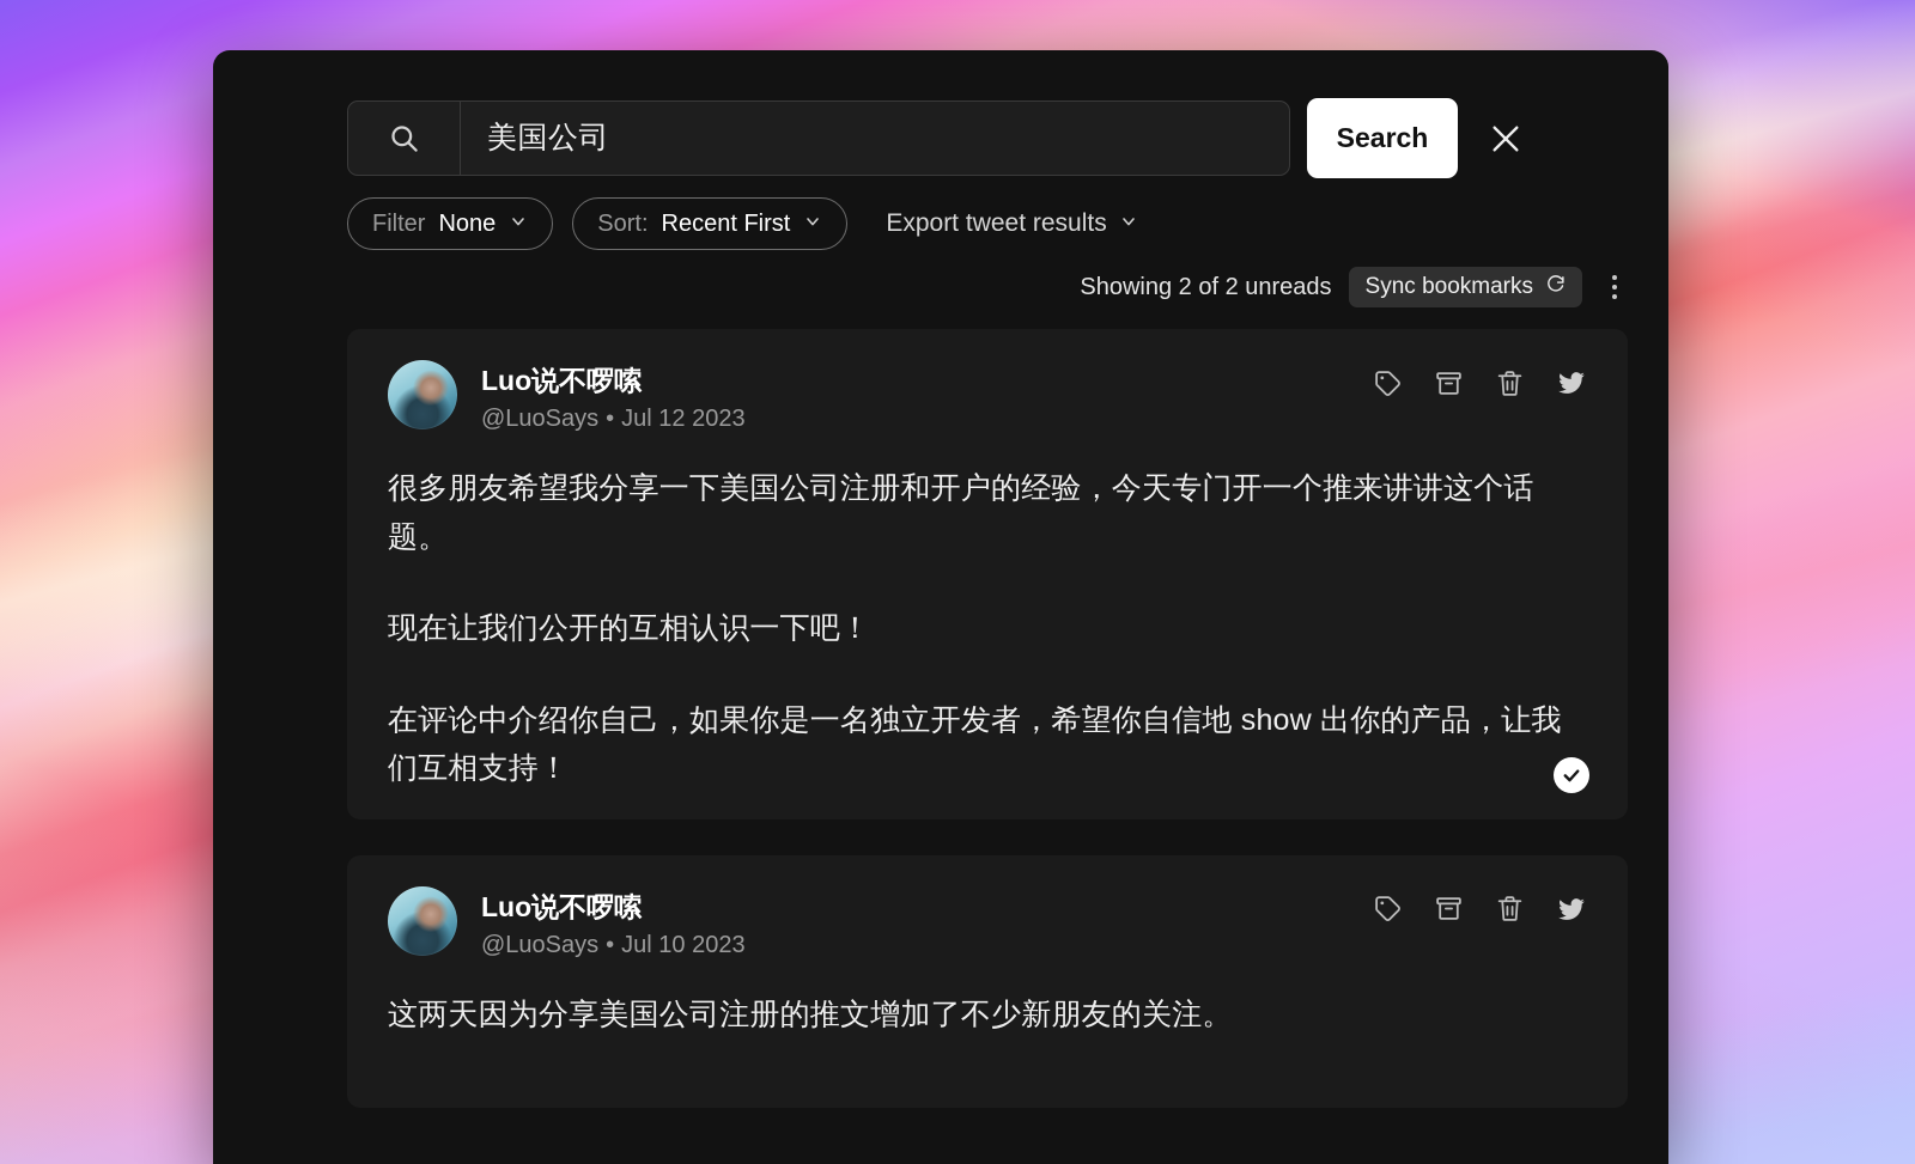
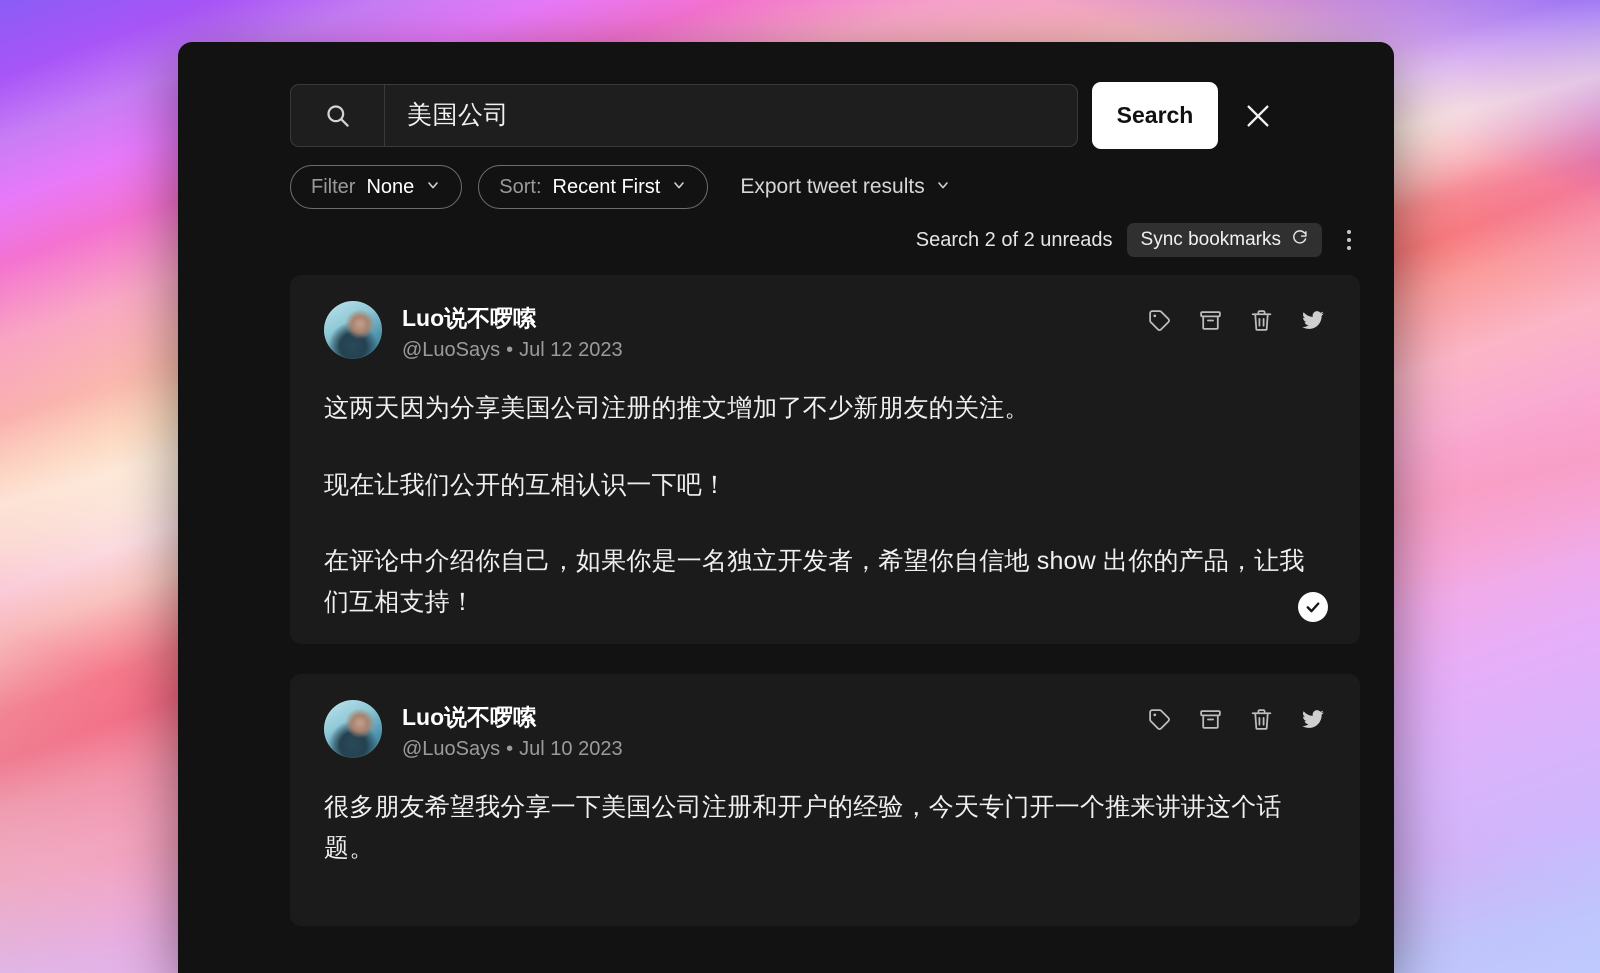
  美国公司
  Search
  Filter
  None
  Sort:
  Recent First
  Export tweet results
- Showing 2 of 2 unreads
+ Search 2 of 2 unreads
  Sync bookmarks
  Luo说不啰嗦
  @LuoSays • Jul 12 2023
- 很多朋友希望我分享一下美国公司注册和开户的经验，今天专门开一个推来讲讲这个话题。
+ 这两天因为分享美国公司注册的推文增加了不少新朋友的关注。
  现在让我们公开的互相认识一下吧！
  在评论中介绍你自己，如果你是一名独立开发者，希望你自信地 show 出你的产品，让我们互相支持！
  Luo说不啰嗦
  @LuoSays • Jul 10 2023
- 这两天因为分享美国公司注册的推文增加了不少新朋友的关注。
+ 很多朋友希望我分享一下美国公司注册和开户的经验，今天专门开一个推来讲讲这个话题。
